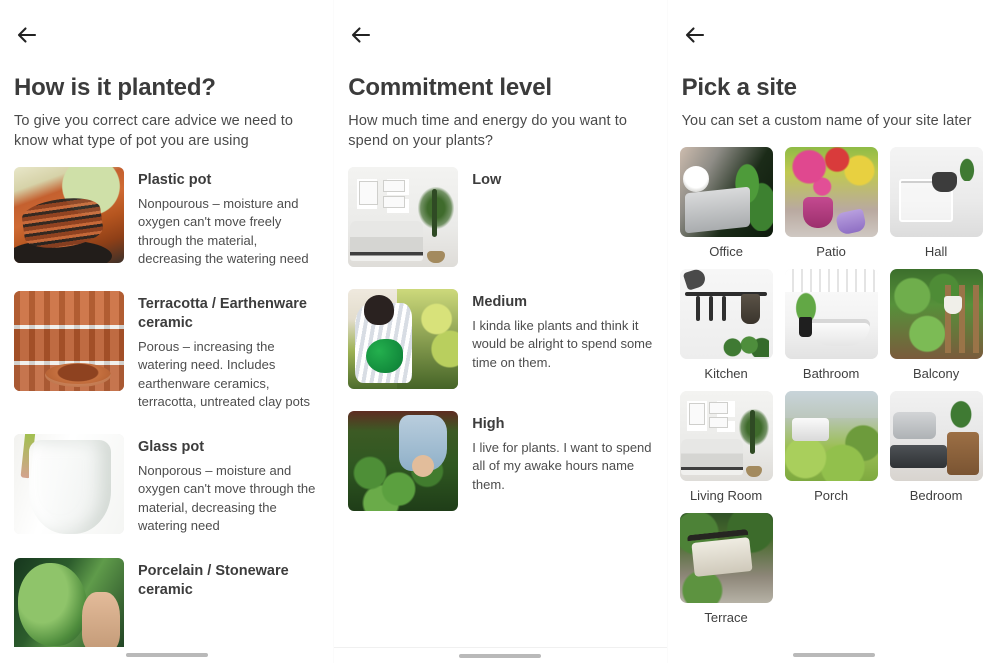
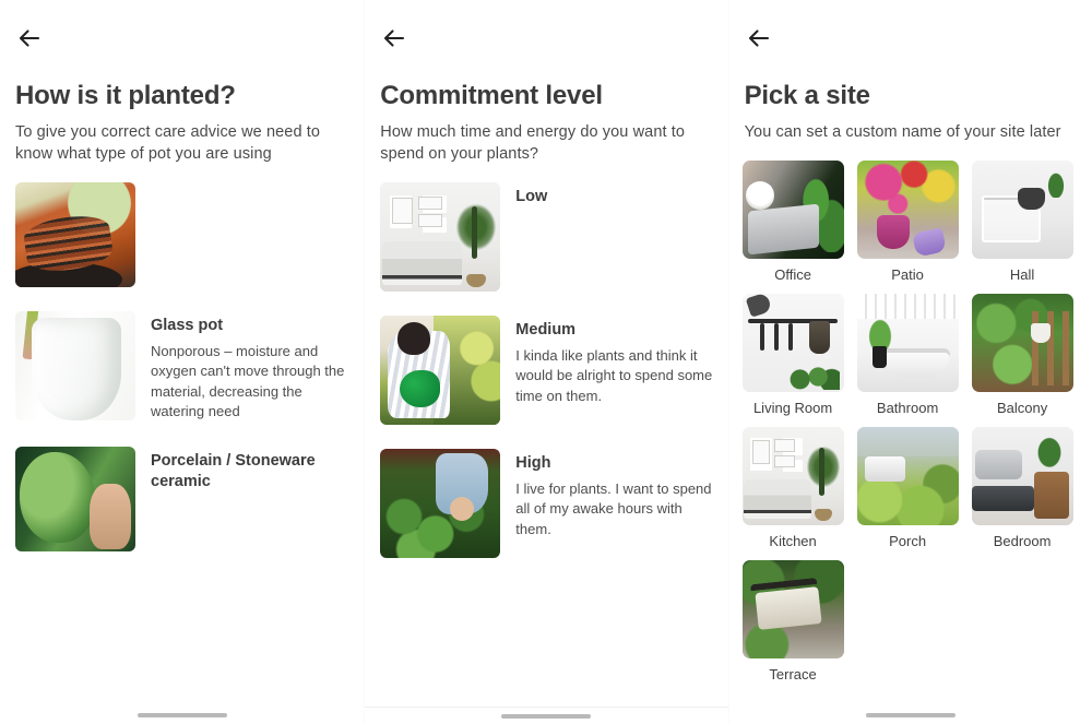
  How is it planted?
  To give you correct care advice we need to know what type of pot you are using
- Plastic pot
- Nonpourous – moisture and oxygen can't move freely through the material, decreasing the watering need
- Terracotta / Earthenware ceramic
- Porous – increasing the watering need. Includes earthenware ceramics, terracotta, untreated clay pots
  Glass pot
  Nonporous – moisture and oxygen can't move through the material, decreasing the watering need
  Porcelain / Stoneware ceramic
  Commitment level
  How much time and energy do you want to spend on your plants?
  Low
  Medium
  I kinda like plants and think it would be alright to spend some time on them.
  High
- I live for plants. I want to spend all of my awake hours name them.
+ I live for plants. I want to spend all of my awake hours with them.
  Pick a site
  You can set a custom name of your site later
  Office
  Patio
  Hall
- Kitchen
+ Living Room
  Bathroom
  Balcony
- Living Room
+ Kitchen
  Porch
  Bedroom
  Terrace
